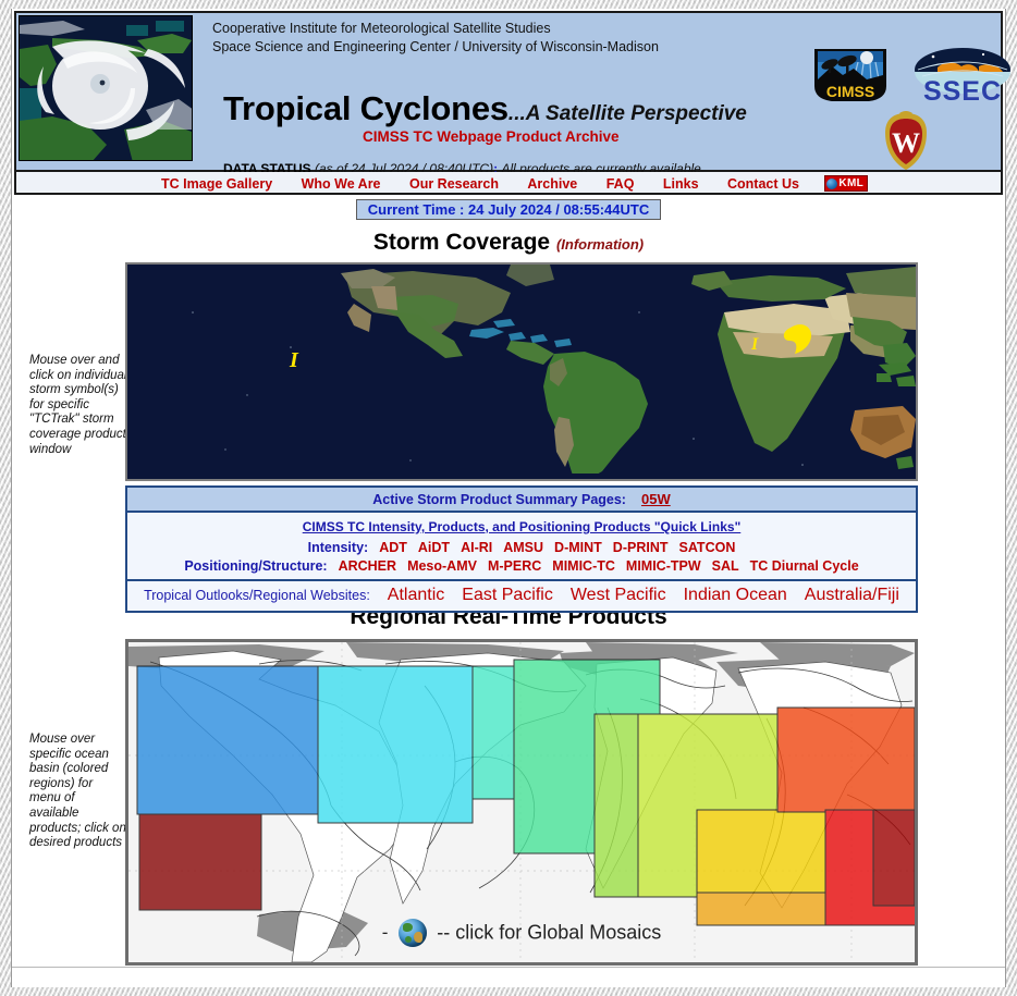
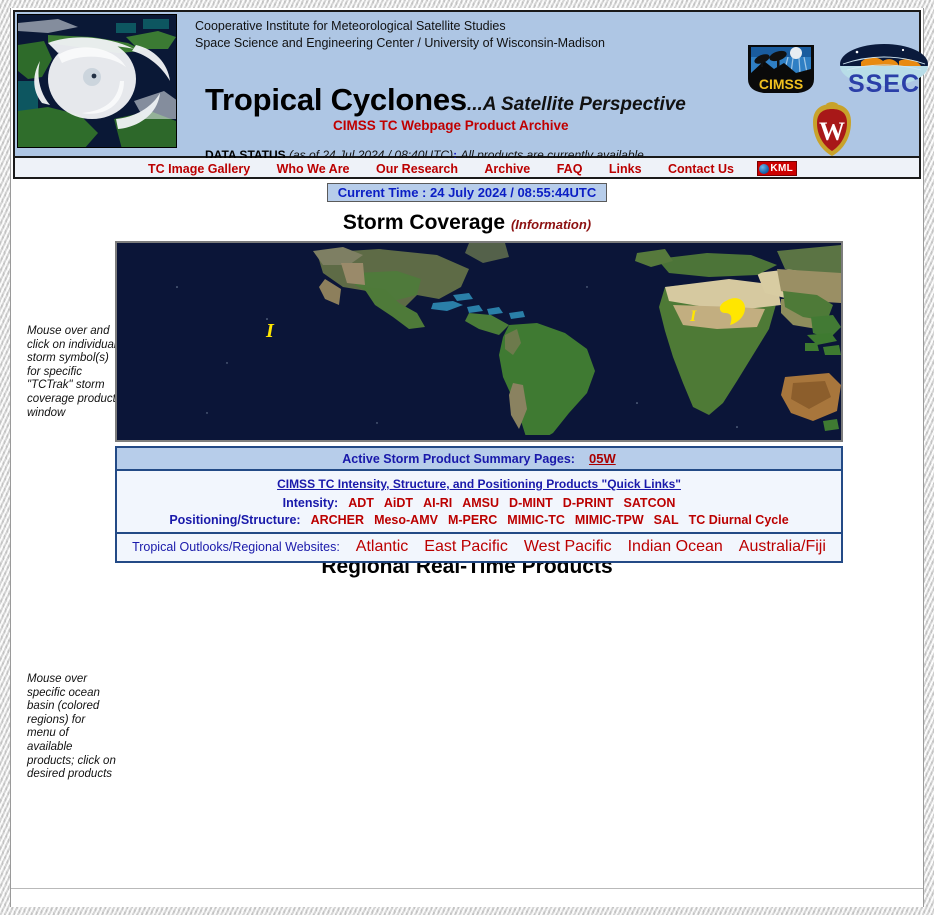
  Cooperative Institute for Meteorological Satellite Studies
  Space Science and Engineering Center / University of Wisconsin-Madison
  Tropical Cyclones...A Satellite Perspective
  CIMSS TC Webpage Product Archive
  DATA STATUS (as of 24 Jul 2024 / 08:40UTC): All products are currently available.
  CIMSS
  SSEC
  W
  TC Image Gallery Who We Are Our Research Archive FAQ Links Contact Us KML
  Current Time : 24 July 2024 / 08:55:44UTC
  Storm Coverage (Information)
  Mouse over and click on individua storm symbol(s) for specific "TCTrak" storm coverage produc window
  I
  I
  Active Storm Product Summary Pages: 05W
- CIMSS TC Intensity, Products, and Positioning Products "Quick Links"
+ CIMSS TC Intensity, Structure, and Positioning Products "Quick Links"
  Intensity: ADT AiDT AI-RI AMSU D-MINT D-PRINT SATCON
  Positioning/Structure: ARCHER Meso-AMV M-PERC MIMIC-TC MIMIC-TPW SAL TC Diurnal Cycle
  Tropical Outlooks/Regional Websites: Atlantic East Pacific West Pacific Indian Ocean Australia/Fiji
  Regional Real-Time Products
  Mouse over specific ocean basin (colored regions) for menu of available products; click on desired products
- - -- click for Global Mosaics
